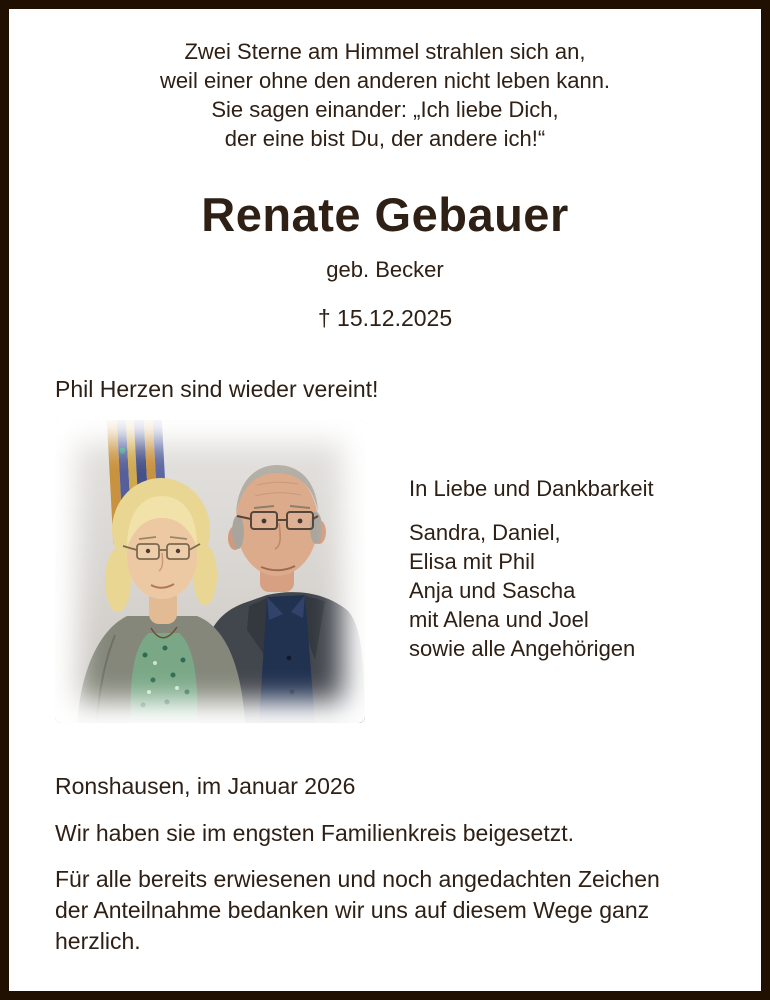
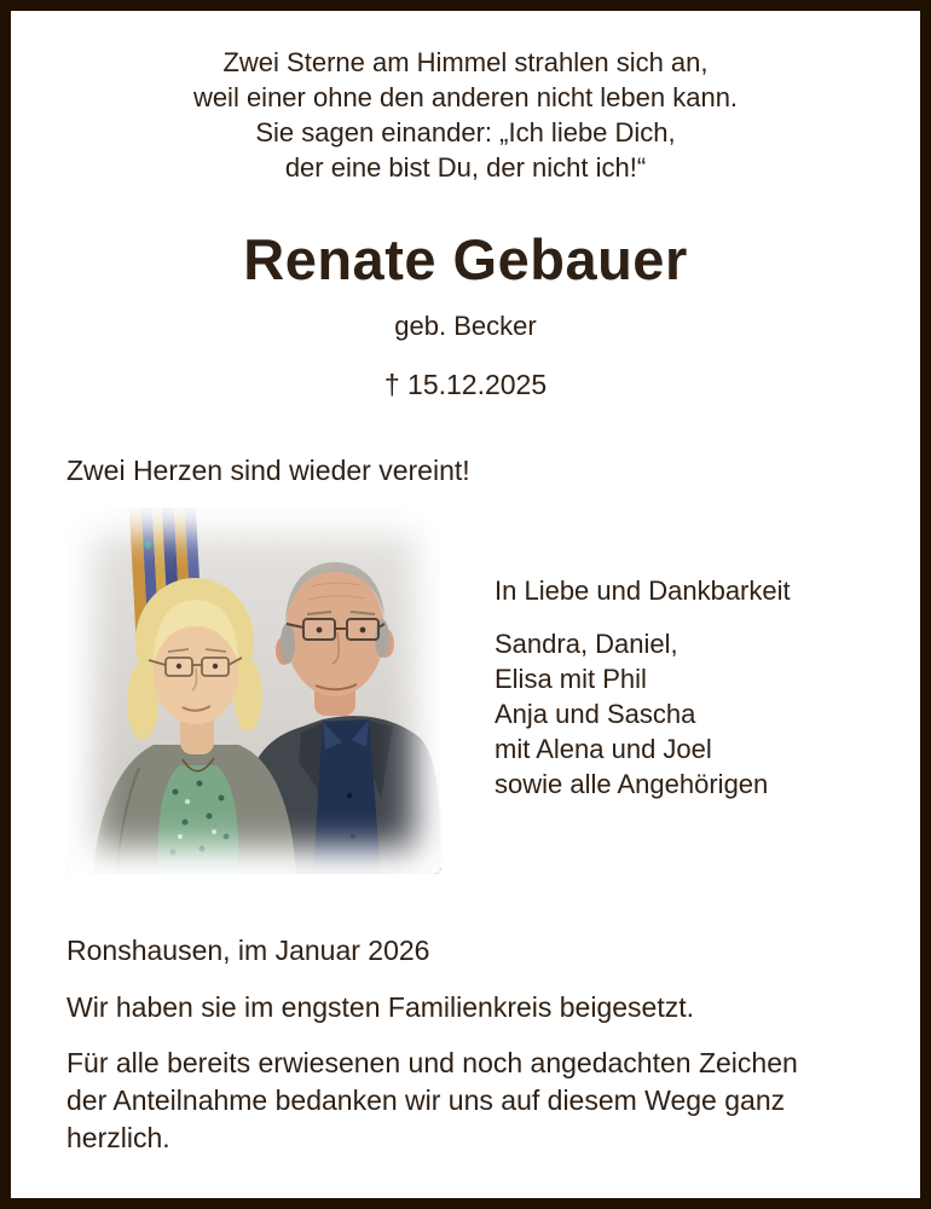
  Zwei Sterne am Himmel strahlen sich an,
  weil einer ohne den anderen nicht leben kann.
  Sie sagen einander: „Ich liebe Dich,
- der eine bist Du, der andere ich!“
+ der eine bist Du, der nicht ich!“
  Renate Gebauer
  geb. Becker
  † 15.12.2025
- Phil Herzen sind wieder vereint!
+ Zwei Herzen sind wieder vereint!
  In Liebe und Dankbarkeit
  Sandra, Daniel,
  Elisa mit Phil
  Anja und Sascha
  mit Alena und Joel
  sowie alle Angehörigen
  Ronshausen, im Januar 2026
  Wir haben sie im engsten Familienkreis beigesetzt.
  Für alle bereits erwiesenen und noch angedachten Zeichen
  der Anteilnahme bedanken wir uns auf diesem Wege ganz
  herzlich.
